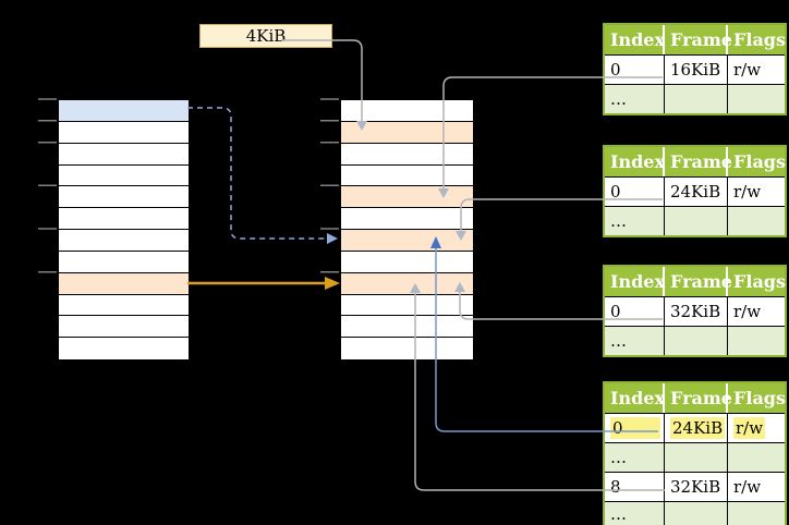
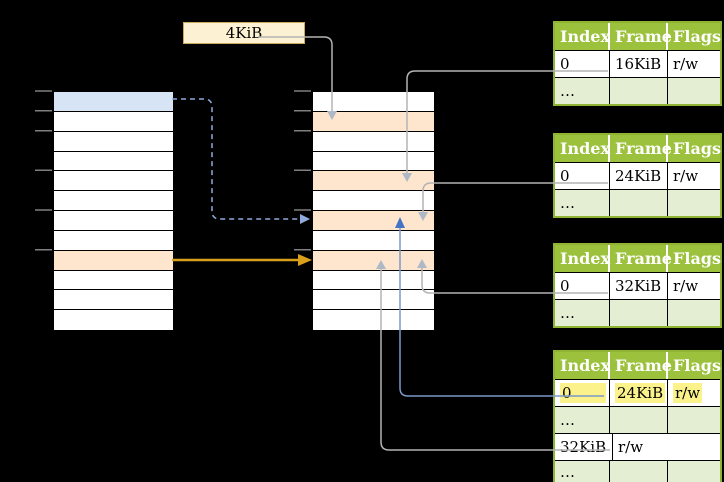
  4KiB
  Index
  Frame
  Flags
  0
  16KiB
  r/w
  …
  Index
  Frame
  Flags
  0
  24KiB
  r/w
  …
  Index
  Frame
  Flags
  0
  32KiB
  r/w
  …
  Index
  Frame
  Flags
  0
  24KiB
  r/w
  …
- 8
  32KiB
  r/w
  …
